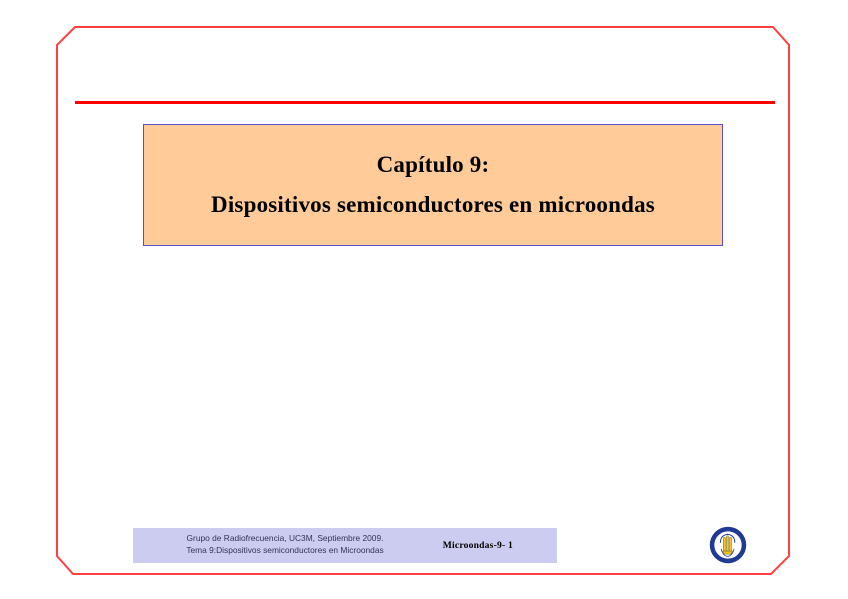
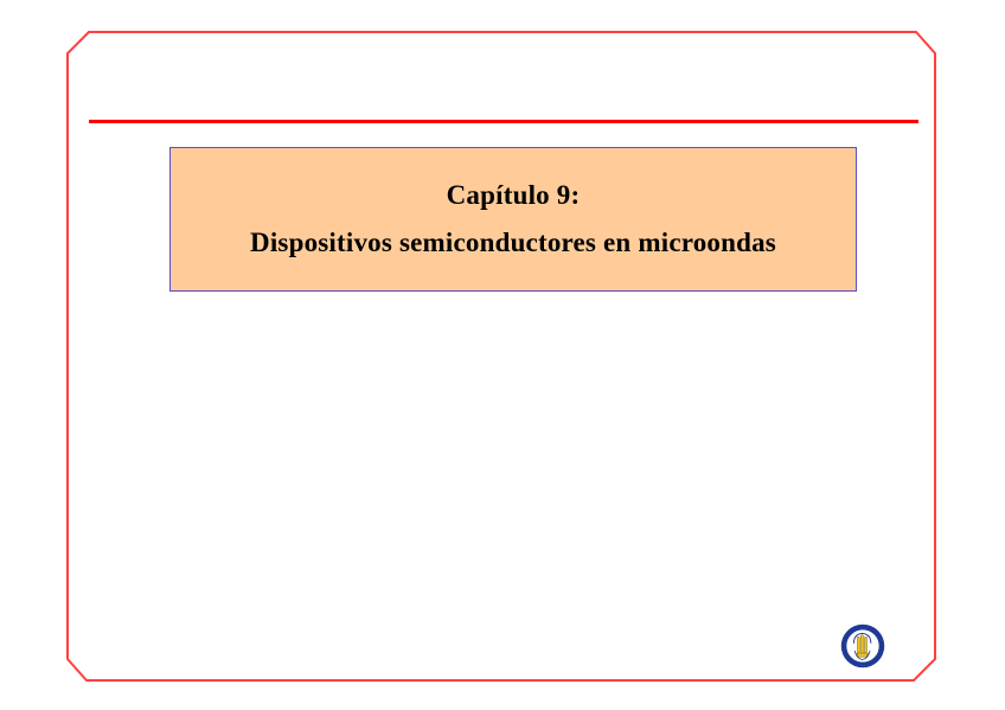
  Capítulo 9:
  Dispositivos semiconductores en microondas
- Grupo de Radiofrecuencia, UC3M, Septiembre 2009.
- Tema 9:Dispositivos semiconductores en Microondas
- Microondas-9- 1
